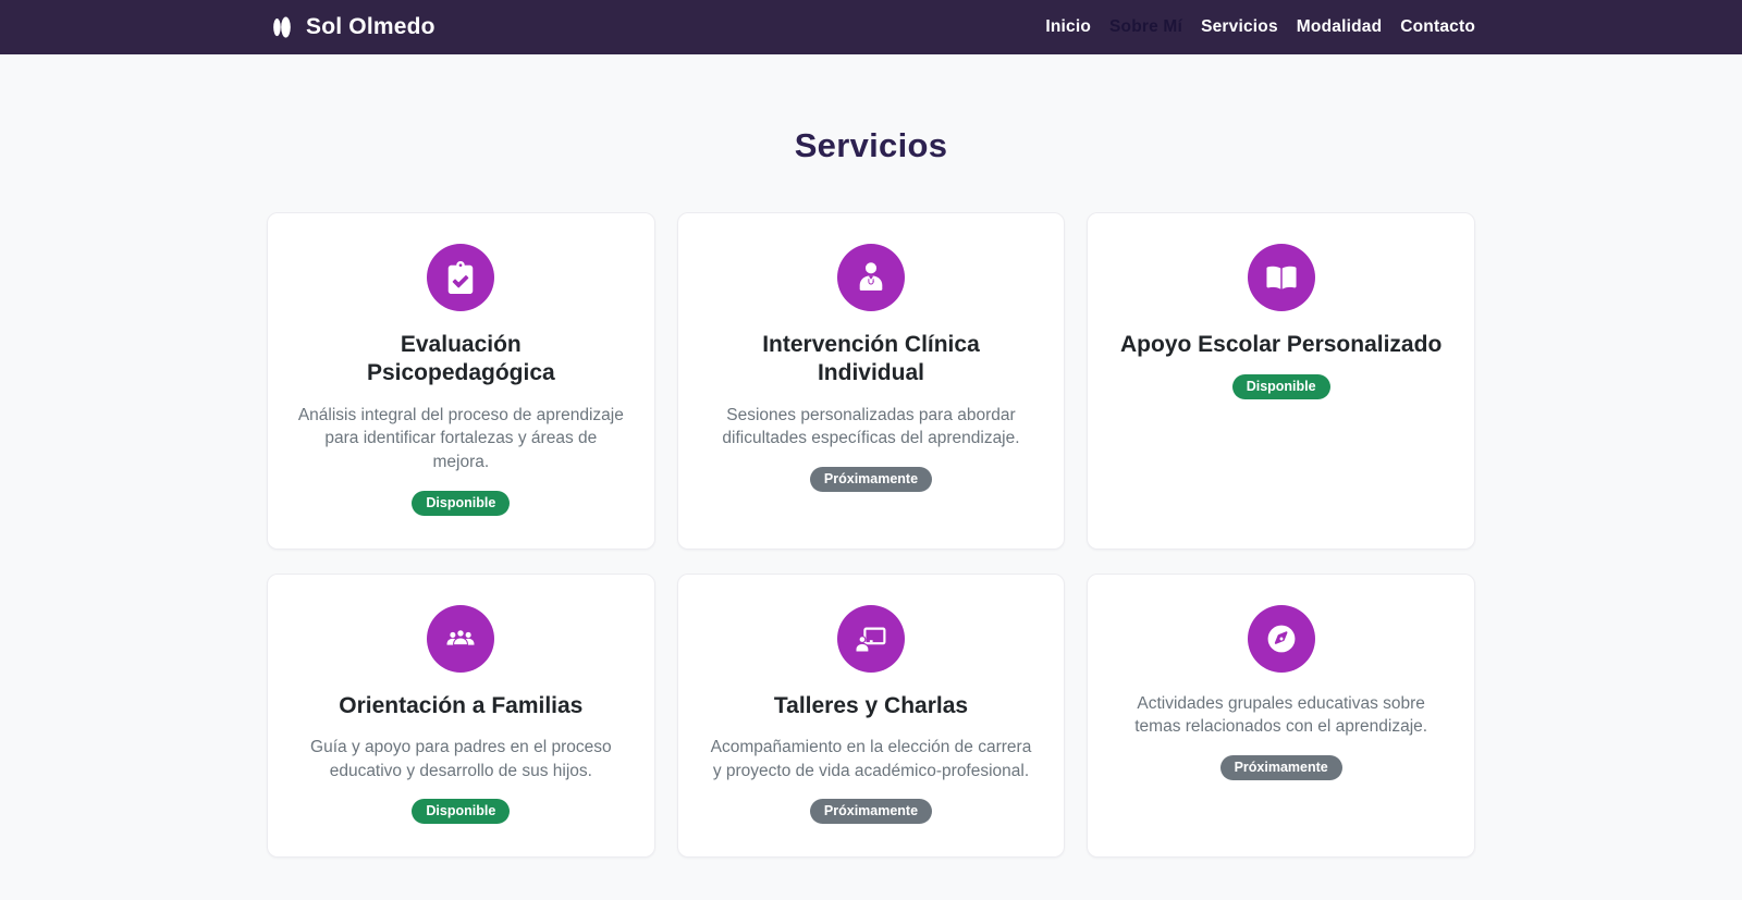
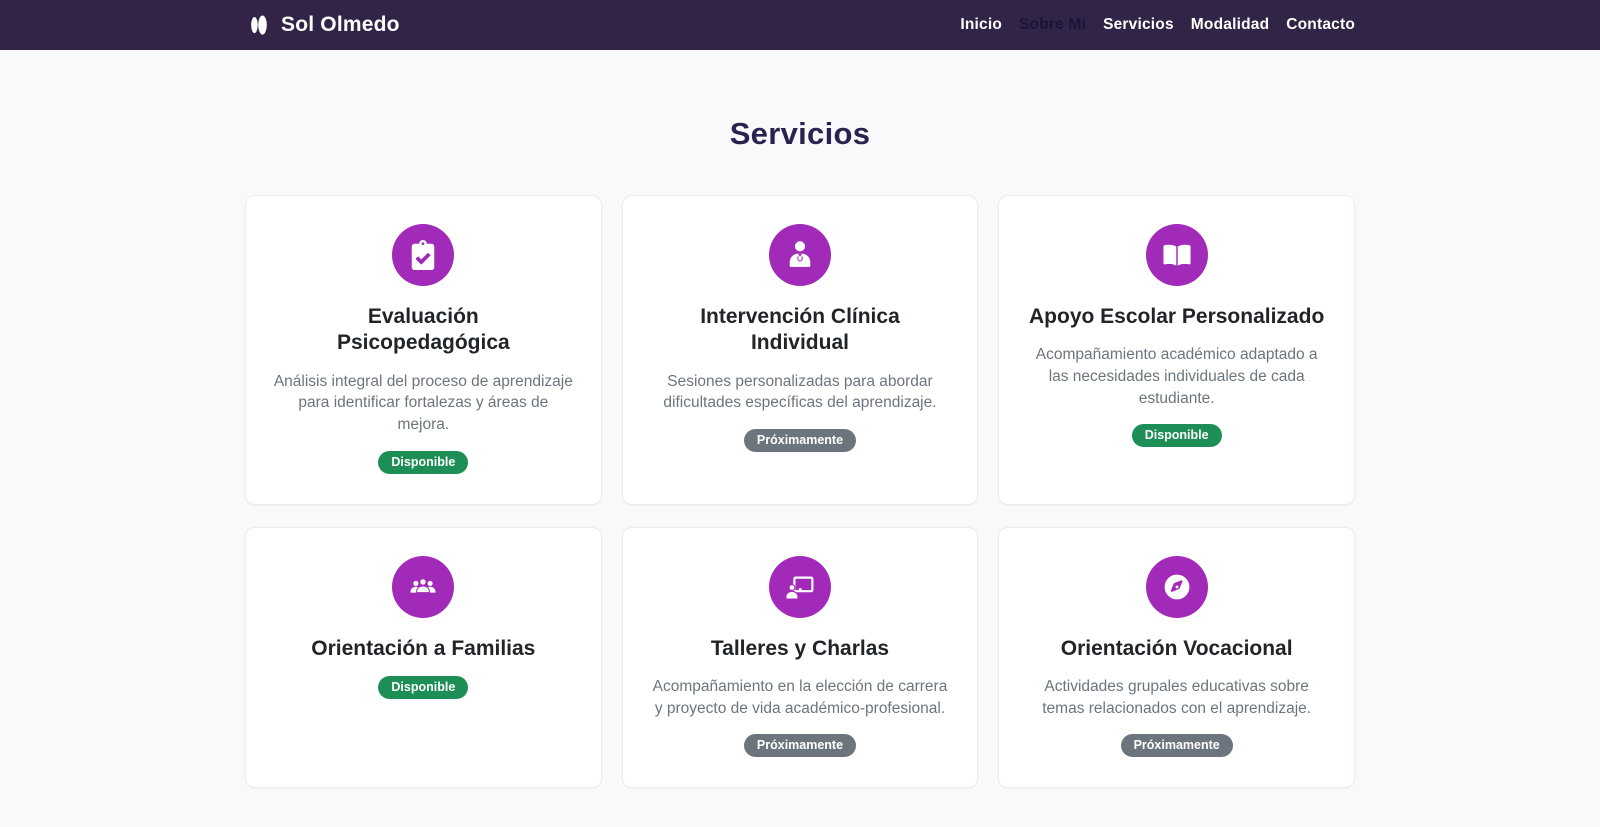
  Sol Olmedo
  Inicio
  Servicios
  Modalidad
  Contacto
  Servicios
  Evaluación
  Psicopedagógica
  Análisis integral del proceso de aprendizaje para identificar fortalezas y áreas de mejora.
  Disponible
  Intervención Clínica
  Individual
  Sesiones personalizadas para abordar dificultades específicas del aprendizaje.
  Próximamente
  Apoyo Escolar Personalizado
+ Acompañamiento académico adaptado a las necesidades individuales de cada estudiante.
  Disponible
  Orientación a Familias
- Guía y apoyo para padres en el proceso educativo y desarrollo de sus hijos.
  Disponible
  Talleres y Charlas
  Acompañamiento en la elección de carrera y proyecto de vida académico-profesional.
  Próximamente
+ Orientación Vocacional
  Actividades grupales educativas sobre temas relacionados con el aprendizaje.
  Próximamente
